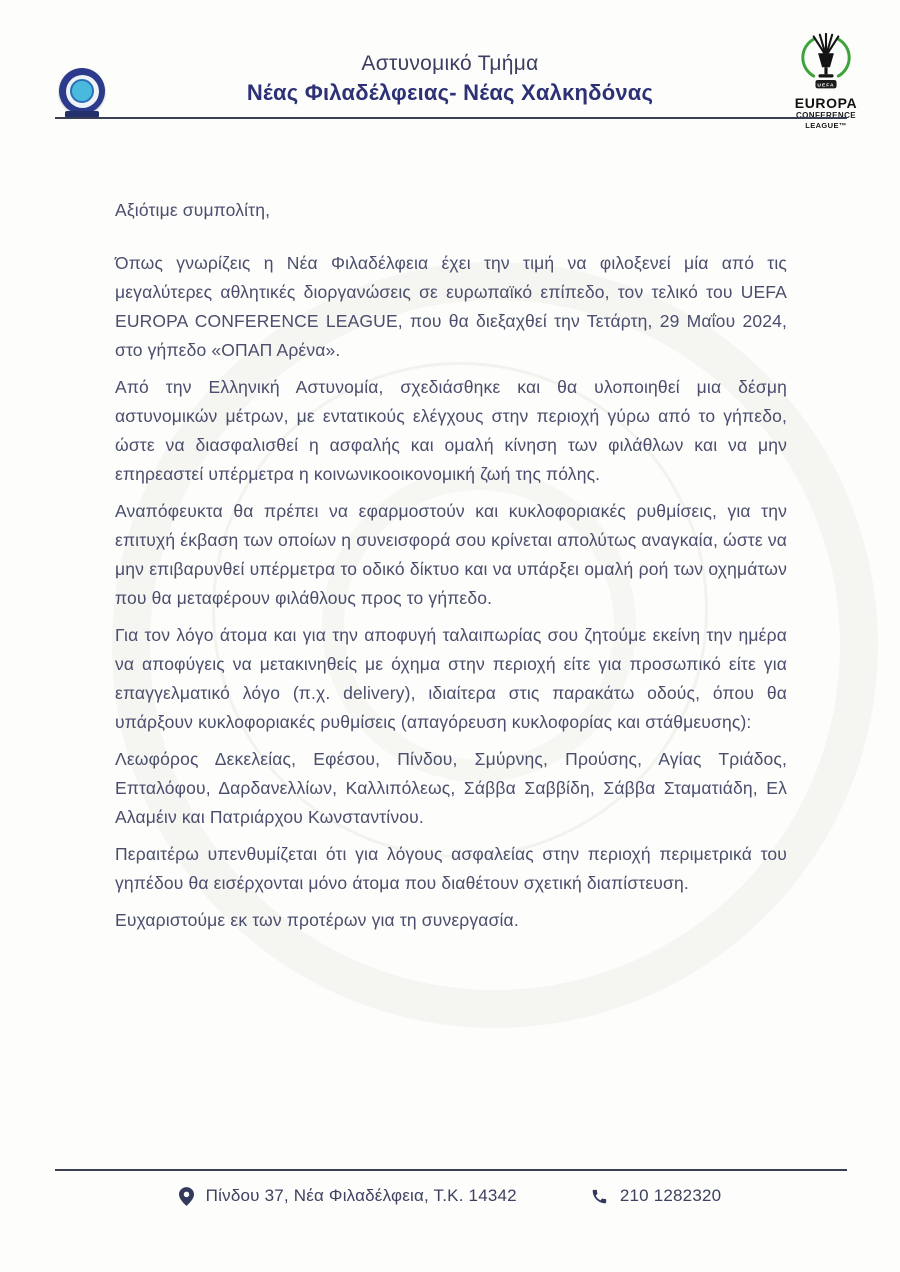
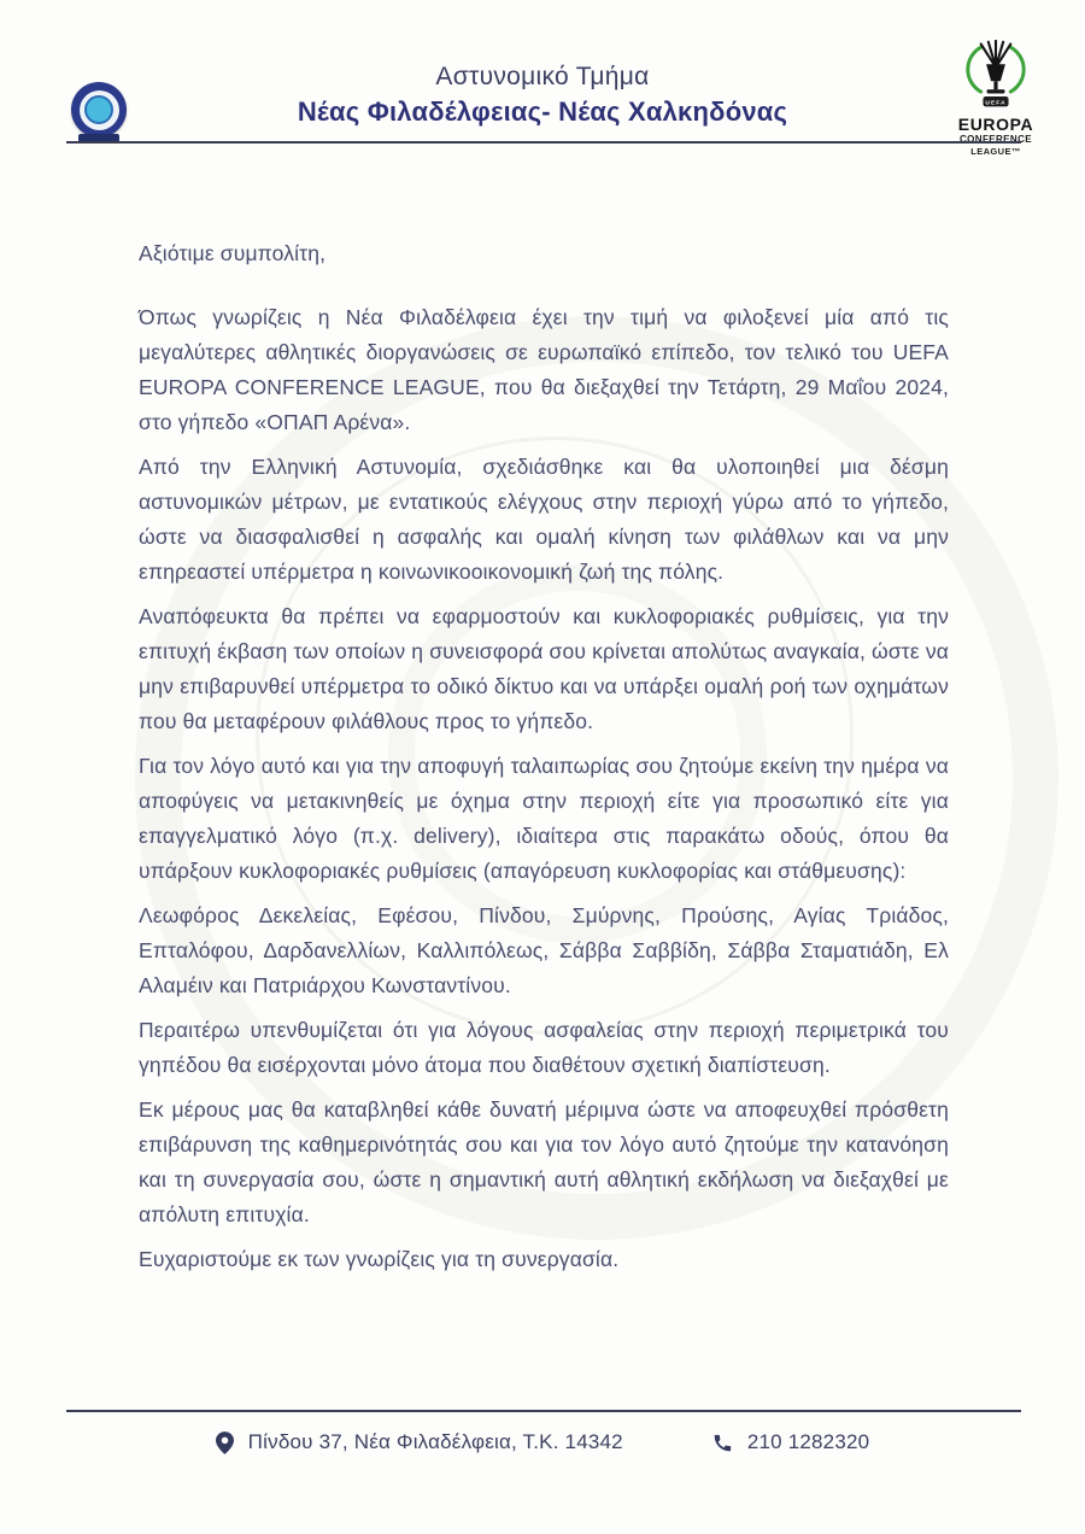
  Αστυνομικό Τμήμα
  Νέας Φιλαδέλφειας- Νέας Χαλκηδόνας
  EUROPA
  CONFERENCE
  LEAGUE™
  Αξιότιμε συμπολίτη,
  Όπως γνωρίζεις η Νέα Φιλαδέλφεια έχει την τιμή να φιλοξενεί μία από τις μεγαλύτερες αθλητικές διοργανώσεις σε ευρωπαϊκό επίπεδο, τον τελικό του UEFA EUROPA CONFERENCE LEAGUE, που θα διεξαχθεί την Τετάρτη, 29 Μαΐου 2024, στο γήπεδο «ΟΠΑΠ Αρένα».
  Από την Ελληνική Αστυνομία, σχεδιάσθηκε και θα υλοποιηθεί μια δέσμη αστυνομικών μέτρων, με εντατικούς ελέγχους στην περιοχή γύρω από το γήπεδο, ώστε να διασφαλισθεί η ασφαλής και ομαλή κίνηση των φιλάθλων και να μην επηρεαστεί υπέρμετρα η κοινωνικοοικονομική ζωή της πόλης.
  Αναπόφευκτα θα πρέπει να εφαρμοστούν και κυκλοφοριακές ρυθμίσεις, για την επιτυχή έκβαση των οποίων η συνεισφορά σου κρίνεται απολύτως αναγκαία, ώστε να μην επιβαρυνθεί υπέρμετρα το οδικό δίκτυο και να υπάρξει ομαλή ροή των οχημάτων που θα μεταφέρουν φιλάθλους προς το γήπεδο.
- Για τον λόγο άτομα και για την αποφυγή ταλαιπωρίας σου ζητούμε εκείνη την ημέρα να αποφύγεις να μετακινηθείς με όχημα στην περιοχή είτε για προσωπικό είτε για επαγγελματικό λόγο (π.χ. delivery), ιδιαίτερα στις παρακάτω οδούς, όπου θα υπάρξουν κυκλοφοριακές ρυθμίσεις (απαγόρευση κυκλοφορίας και στάθμευσης):
+ Για τον λόγο αυτό και για την αποφυγή ταλαιπωρίας σου ζητούμε εκείνη την ημέρα να αποφύγεις να μετακινηθείς με όχημα στην περιοχή είτε για προσωπικό είτε για επαγγελματικό λόγο (π.χ. delivery), ιδιαίτερα στις παρακάτω οδούς, όπου θα υπάρξουν κυκλοφοριακές ρυθμίσεις (απαγόρευση κυκλοφορίας και στάθμευσης):
  Λεωφόρος Δεκελείας, Εφέσου, Πίνδου, Σμύρνης, Προύσης, Αγίας Τριάδος, Επταλόφου, Δαρδανελλίων, Καλλιπόλεως, Σάββα Σαββίδη, Σάββα Σταματιάδη, Ελ Αλαμέιν και Πατριάρχου Κωνσταντίνου.
  Περαιτέρω υπενθυμίζεται ότι για λόγους ασφαλείας στην περιοχή περιμετρικά του γηπέδου θα εισέρχονται μόνο άτομα που διαθέτουν σχετική διαπίστευση.
+ Εκ μέρους μας θα καταβληθεί κάθε δυνατή μέριμνα ώστε να αποφευχθεί πρόσθετη επιβάρυνση της καθημερινότητάς σου και για τον λόγο αυτό ζητούμε την κατανόηση και τη συνεργασία σου, ώστε η σημαντική αυτή αθλητική εκδήλωση να διεξαχθεί με απόλυτη επιτυχία.
- Ευχαριστούμε εκ των προτέρων για τη συνεργασία.
+ Ευχαριστούμε εκ των γνωρίζεις για τη συνεργασία.
  Πίνδου 37, Νέα Φιλαδέλφεια, Τ.Κ. 14342
  210 1282320
